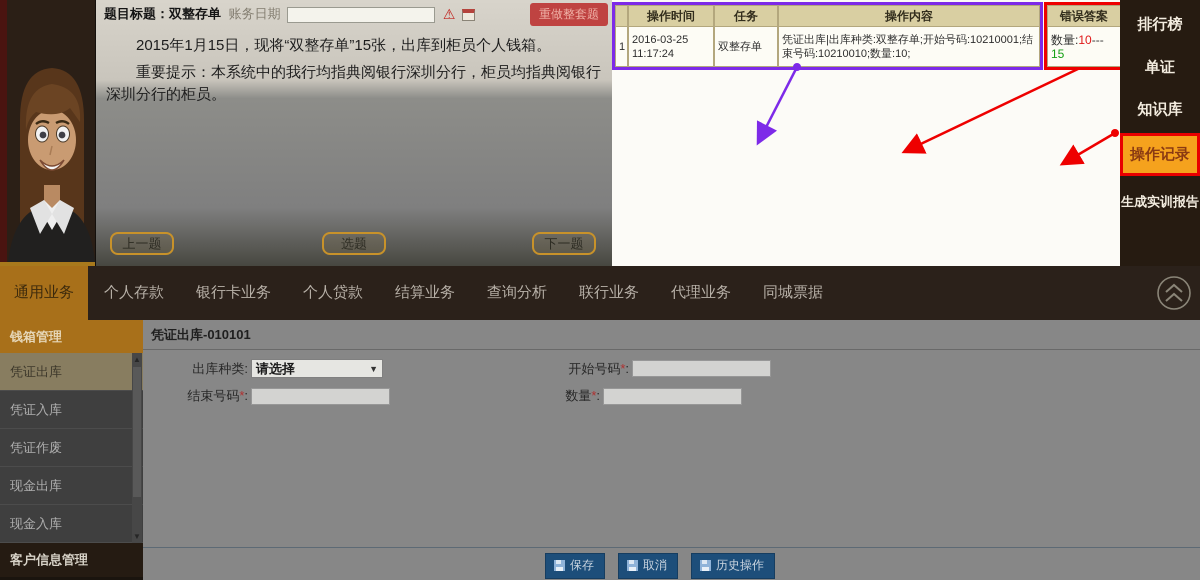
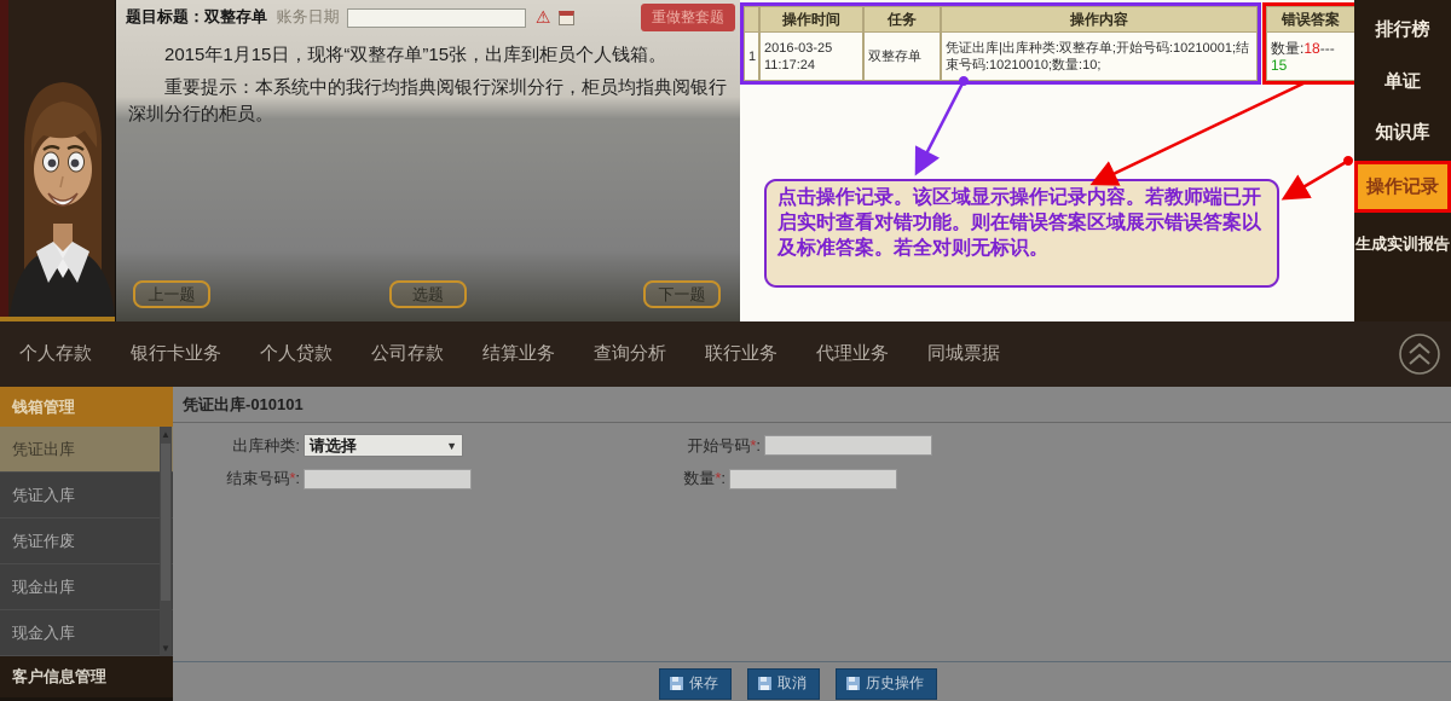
  题目标题：双整存单 账务日期 ⚠
  重做整套题
  2015年1月15日，现将“双整存单”15张，出库到柜员个人钱箱。
  重要提示：本系统中的我行均指典阅银行深圳分行，柜员均指典阅银行深圳分行的柜员。
  上一题
  选题
  下一题
  1
  操作时间
  2016-03-25 11:17:24
  任务
  双整存单
  操作内容
  凭证出库|出库种类:双整存单;开始号码:10210001;结束号码:10210010;数量:10;
  错误答案
  数量:
- 10
+ 18
  ---
  15
+ 点击操作记录。该区域显示操作记录内容。若教师端已开启实时查看对错功能。则在错误答案区域展示错误答案以及标准答案。若全对则无标识。
  排行榜
  单证
  知识库
  操作记录
  生成实训报告
- 通用业务
  个人存款
  银行卡业务
  个人贷款
+ 公司存款
  结算业务
  查询分析
  联行业务
  代理业务
  同城票据
  钱箱管理
  凭证出库
  凭证入库
  凭证作废
  现金出库
  现金入库
  ▲
  ▼
  客户信息管理
  凭证出库-010101
  出库种类:
  请选择
  ▼
  开始号码*:
  结束号码*:
  数量*:
  保存
  取消
  历史操作
